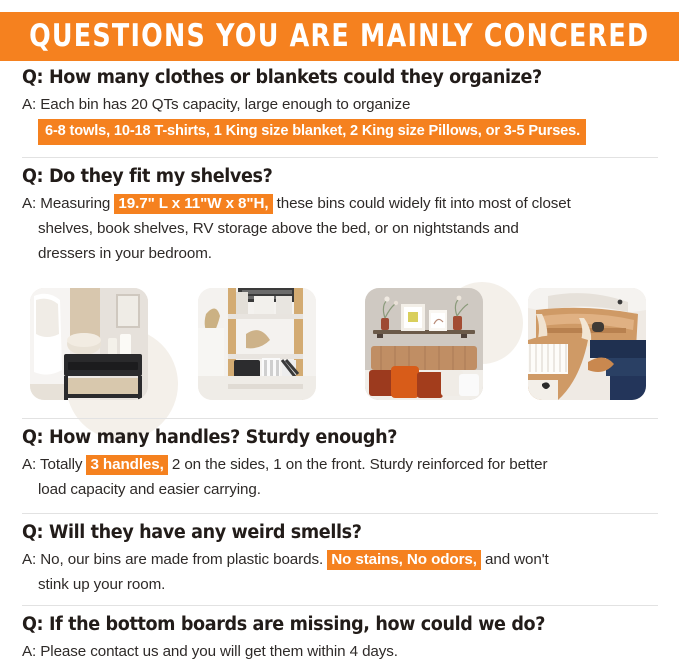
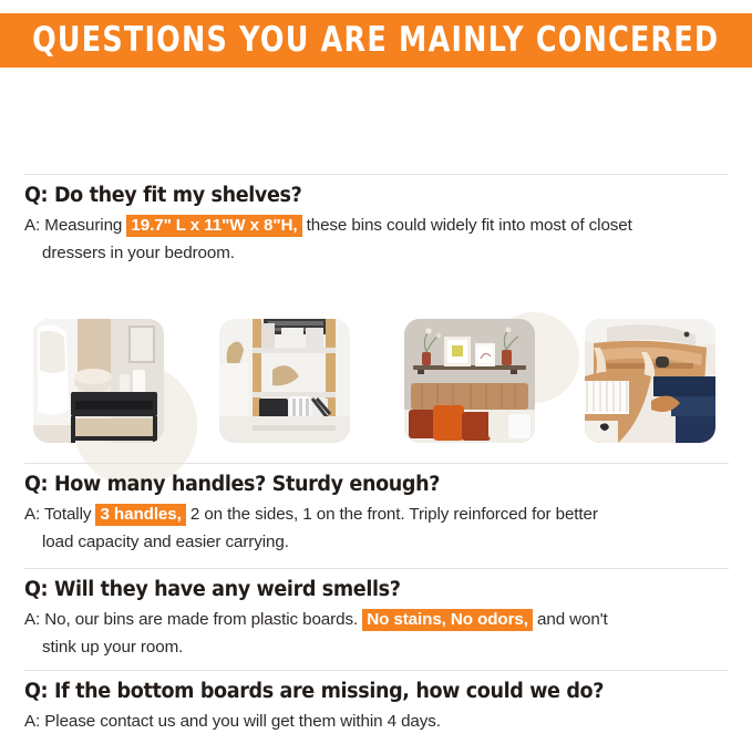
  QUESTIONS YOU ARE MAINLY CONCERED
- Q: How many clothes or blankets could they organize?
- A: Each bin has 20 QTs capacity, large enough to organize
- 6-8 towls, 10-18 T-shirts, 1 King size blanket, 2 King size Pillows, or 3-5 Purses.
  Q: Do they fit my shelves?
  A: Measuring 19.7" L x 11"W x 8"H, these bins could widely fit into most of closet
- shelves, book shelves, RV storage above the bed, or on nightstands and
  dressers in your bedroom.
  Q: How many handles? Sturdy enough?
- A: Totally 3 handles, 2 on the sides, 1 on the front. Sturdy reinforced for better
+ A: Totally 3 handles, 2 on the sides, 1 on the front. Triply reinforced for better
  load capacity and easier carrying.
  Q: Will they have any weird smells?
  A: No, our bins are made from plastic boards. No stains, No odors, and won't
  stink up your room.
  Q: If the bottom boards are missing, how could we do?
  A: Please contact us and you will get them within 4 days.
